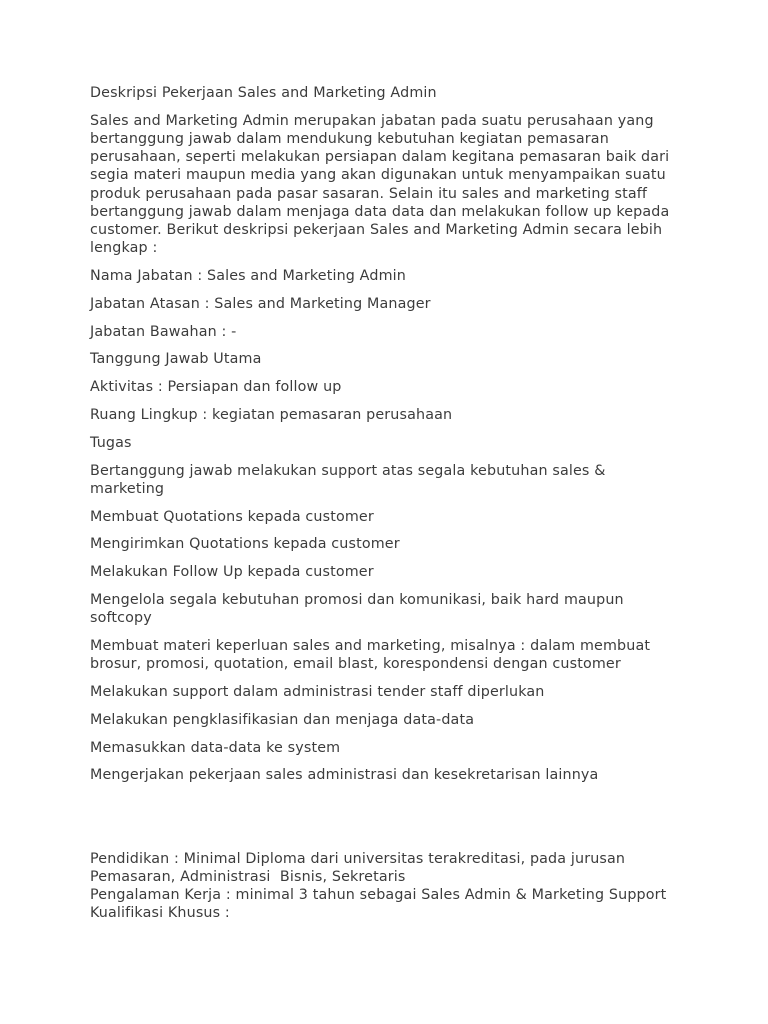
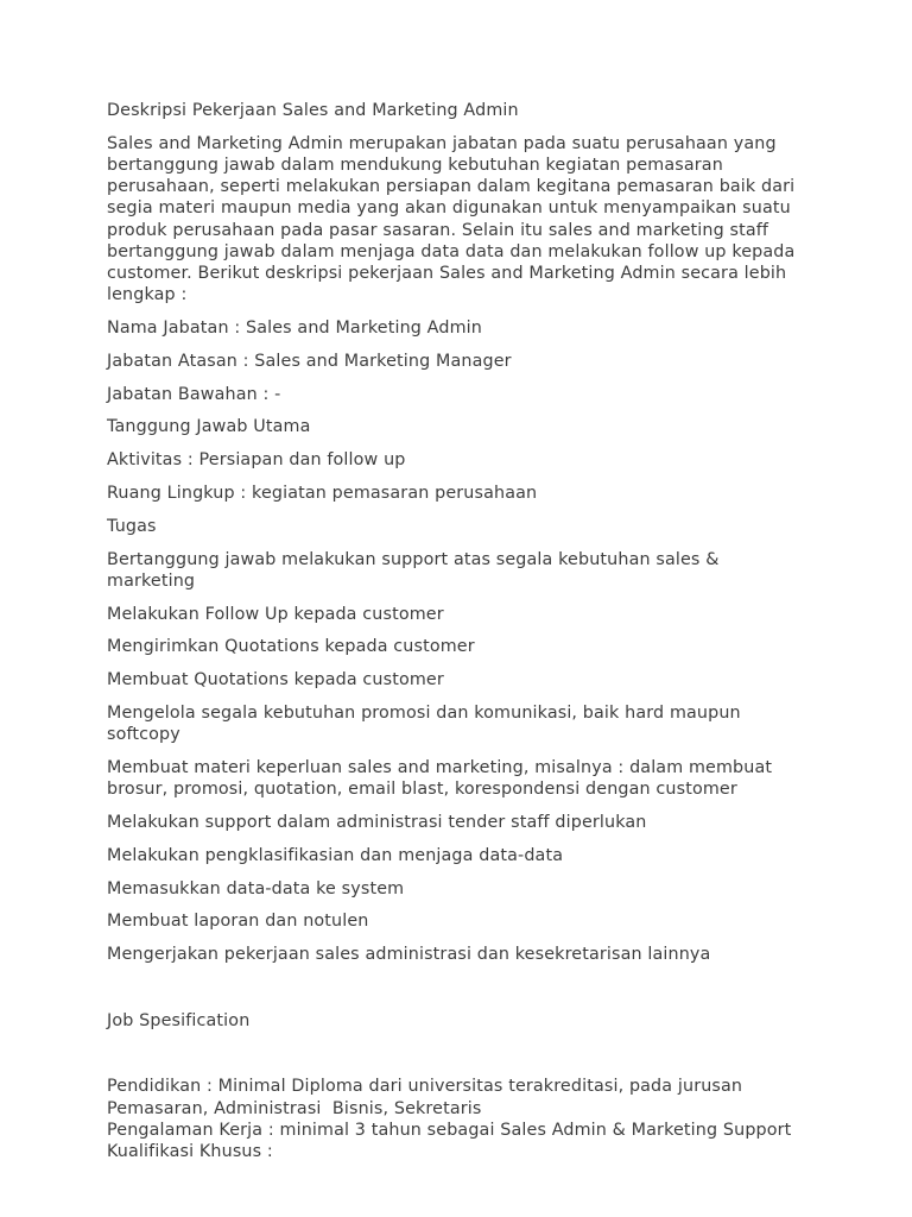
  Deskripsi Pekerjaan Sales and Marketing Admin
  Sales and Marketing Admin merupakan jabatan pada suatu perusahaan yang bertanggung jawab dalam mendukung kebutuhan kegiatan pemasaran perusahaan, seperti melakukan persiapan dalam kegitana pemasaran baik dari segia materi maupun media yang akan digunakan untuk menyampaikan suatu produk perusahaan pada pasar sasaran. Selain itu sales and marketing staff bertanggung jawab dalam menjaga data data dan melakukan follow up kepada customer. Berikut deskripsi pekerjaan Sales and Marketing Admin secara lebih lengkap :
  Nama Jabatan : Sales and Marketing Admin
  Jabatan Atasan : Sales and Marketing Manager
  Jabatan Bawahan : -
  Tanggung Jawab Utama
  Aktivitas : Persiapan dan follow up
  Ruang Lingkup : kegiatan pemasaran perusahaan
  Tugas
  Bertanggung jawab melakukan support atas segala kebutuhan sales & marketing
- Membuat Quotations kepada customer
+ Melakukan Follow Up kepada customer
  Mengirimkan Quotations kepada customer
- Melakukan Follow Up kepada customer
+ Membuat Quotations kepada customer
  Mengelola segala kebutuhan promosi dan komunikasi, baik hard maupun softcopy
  Membuat materi keperluan sales and marketing, misalnya : dalam membuat brosur, promosi, quotation, email blast, korespondensi dengan customer
  Melakukan support dalam administrasi tender staff diperlukan
  Melakukan pengklasifikasian dan menjaga data-data
  Memasukkan data-data ke system
+ Membuat laporan dan notulen
  Mengerjakan pekerjaan sales administrasi dan kesekretarisan lainnya
+ Job Spesification
  Pendidikan : Minimal Diploma dari universitas terakreditasi, pada jurusan
  Pemasaran, Administrasi Bisnis, Sekretaris
  Pengalaman Kerja : minimal 3 tahun sebagai Sales Admin & Marketing Support
  Kualifikasi Khusus :
